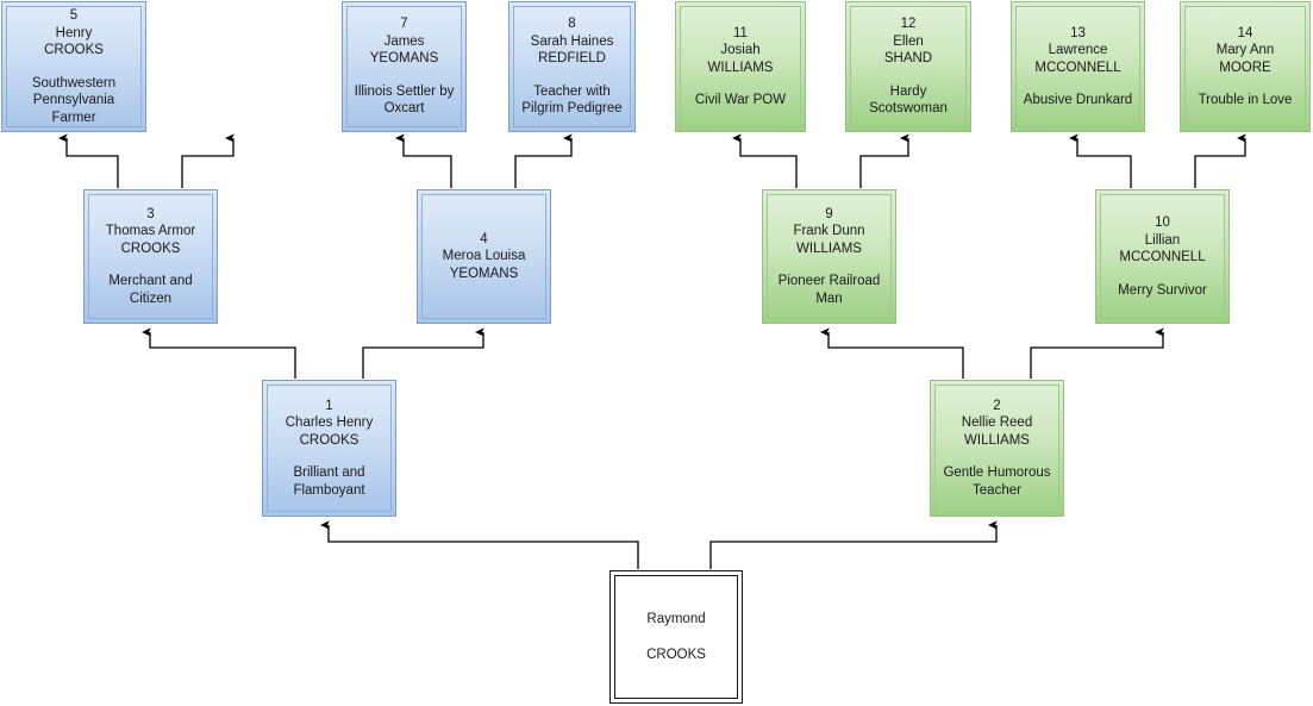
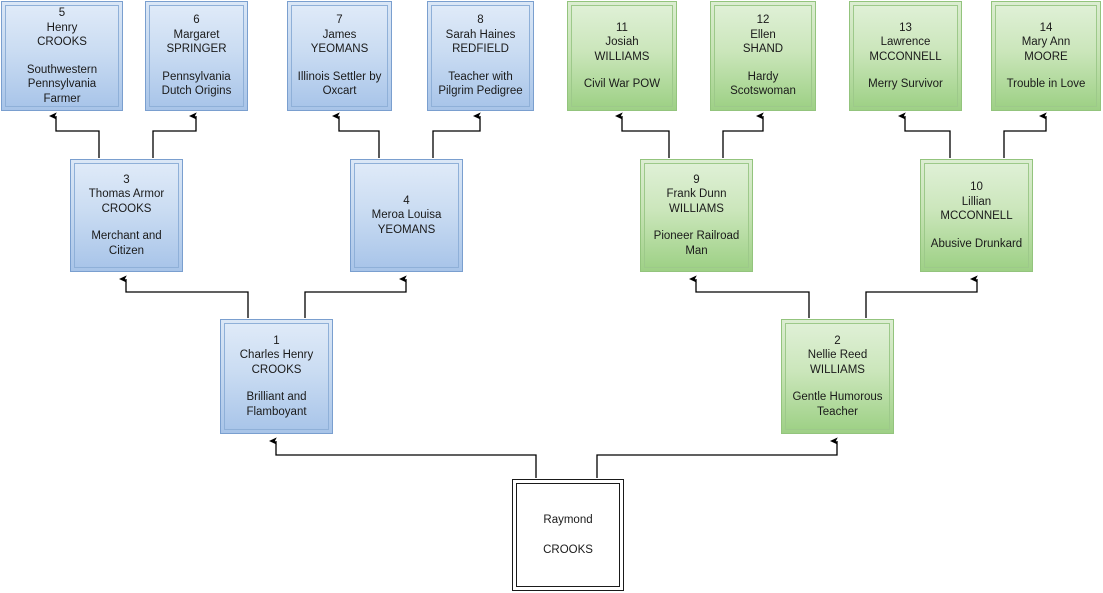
  5
  Henry
  CROOKS
  Southwestern Pennsylvania Farmer
+ 6
+ Margaret
+ SPRINGER
+ Pennsylvania Dutch Origins
  7
  James
  YEOMANS
  Illinois Settler by Oxcart
  8
  Sarah Haines
  REDFIELD
  Teacher with Pilgrim Pedigree
  11
  Josiah
  WILLIAMS
  Civil War POW
  12
  Ellen
  SHAND
  Hardy Scotswoman
  13
  Lawrence
  MCCONNELL
- Abusive Drunkard
+ Merry Survivor
  14
  Mary Ann
  MOORE
  Trouble in Love
  3
  Thomas Armor
  CROOKS
  Merchant and Citizen
  4
  Meroa Louisa
  YEOMANS
  9
  Frank Dunn
  WILLIAMS
  Pioneer Railroad Man
  10
  Lillian
  MCCONNELL
- Merry Survivor
+ Abusive Drunkard
  1
  Charles Henry
  CROOKS
  Brilliant and Flamboyant
  2
  Nellie Reed
  WILLIAMS
  Gentle Humorous Teacher
  Raymond
  CROOKS
